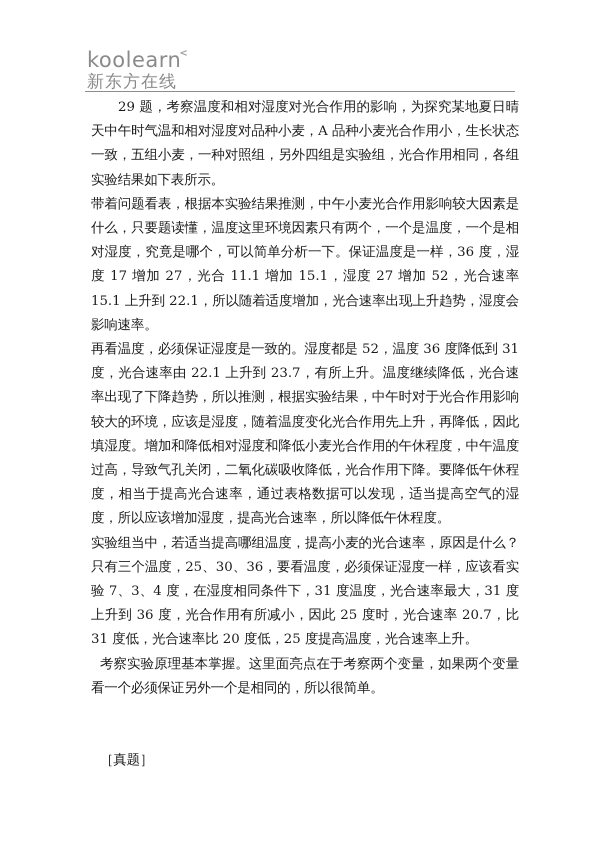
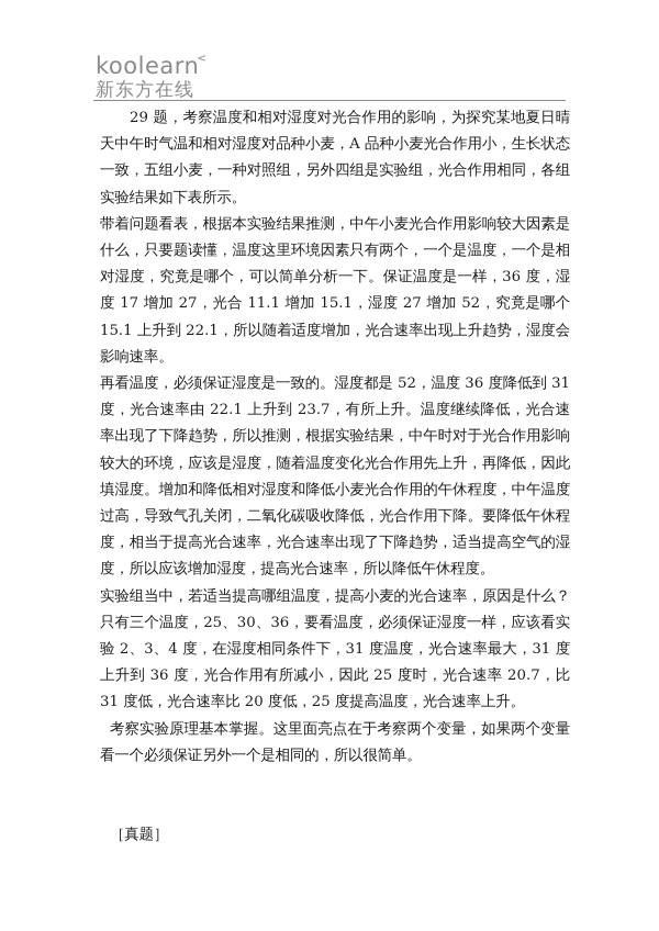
  koolearn
  <
  新东方在线
  29 题，考察温度和相对湿度对光合作用的影响，为探究某地夏日晴天中午时气温和相对湿度对品种小麦，A 品种小麦光合作用小，生长状态一致，五组小麦，一种对照组，另外四组是实验组，光合作用相同，各组实验结果如下表所示。
- 带着问题看表，根据本实验结果推测，中午小麦光合作用影响较大因素是什么，只要题读懂，温度这里环境因素只有两个，一个是温度，一个是相对湿度，究竟是哪个，可以简单分析一下。保证温度是一样，36 度，湿度 17 增加 27，光合 11.1 增加 15.1，湿度 27 增加 52，光合速率 15.1 上升到 22.1，所以随着适度增加，光合速率出现上升趋势，湿度会影响速率。
+ 带着问题看表，根据本实验结果推测，中午小麦光合作用影响较大因素是什么，只要题读懂，温度这里环境因素只有两个，一个是温度，一个是相对湿度，究竟是哪个，可以简单分析一下。保证温度是一样，36 度，湿度 17 增加 27，光合 11.1 增加 15.1，湿度 27 增加 52，究竟是哪个 15.1 上升到 22.1，所以随着适度增加，光合速率出现上升趋势，湿度会影响速率。
- 再看温度，必须保证湿度是一致的。湿度都是 52，温度 36 度降低到 31 度，光合速率由 22.1 上升到 23.7，有所上升。温度继续降低，光合速率出现了下降趋势，所以推测，根据实验结果，中午时对于光合作用影响较大的环境，应该是湿度，随着温度变化光合作用先上升，再降低，因此填湿度。增加和降低相对湿度和降低小麦光合作用的午休程度，中午温度过高，导致气孔关闭，二氧化碳吸收降低，光合作用下降。要降低午休程度，相当于提高光合速率，通过表格数据可以发现，适当提高空气的湿度，所以应该增加湿度，提高光合速率，所以降低午休程度。
+ 再看温度，必须保证湿度是一致的。湿度都是 52，温度 36 度降低到 31 度，光合速率由 22.1 上升到 23.7，有所上升。温度继续降低，光合速率出现了下降趋势，所以推测，根据实验结果，中午时对于光合作用影响较大的环境，应该是湿度，随着温度变化光合作用先上升，再降低，因此填湿度。增加和降低相对湿度和降低小麦光合作用的午休程度，中午温度过高，导致气孔关闭，二氧化碳吸收降低，光合作用下降。要降低午休程度，相当于提高光合速率，光合速率出现了下降趋势，适当提高空气的湿度，所以应该增加湿度，提高光合速率，所以降低午休程度。
- 实验组当中，若适当提高哪组温度，提高小麦的光合速率，原因是什么？只有三个温度，25、30、36，要看温度，必须保证湿度一样，应该看实验 7、3、4 度，在湿度相同条件下，31 度温度，光合速率最大，31 度上升到 36 度，光合作用有所减小，因此 25 度时，光合速率 20.7，比 31 度低，光合速率比 20 度低，25 度提高温度，光合速率上升。
+ 实验组当中，若适当提高哪组温度，提高小麦的光合速率，原因是什么？只有三个温度，25、30、36，要看温度，必须保证湿度一样，应该看实验 2、3、4 度，在湿度相同条件下，31 度温度，光合速率最大，31 度上升到 36 度，光合作用有所减小，因此 25 度时，光合速率 20.7，比 31 度低，光合速率比 20 度低，25 度提高温度，光合速率上升。
  考察实验原理基本掌握。这里面亮点在于考察两个变量，如果两个变量看一个必须保证另外一个是相同的，所以很简单。
  ［真题］
